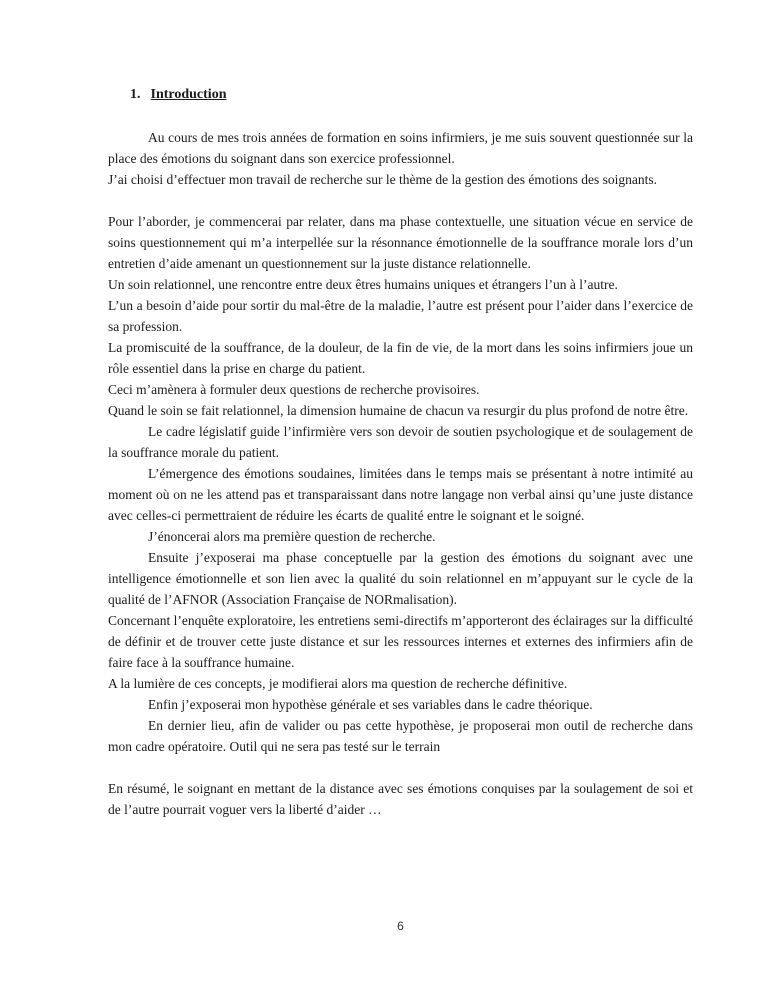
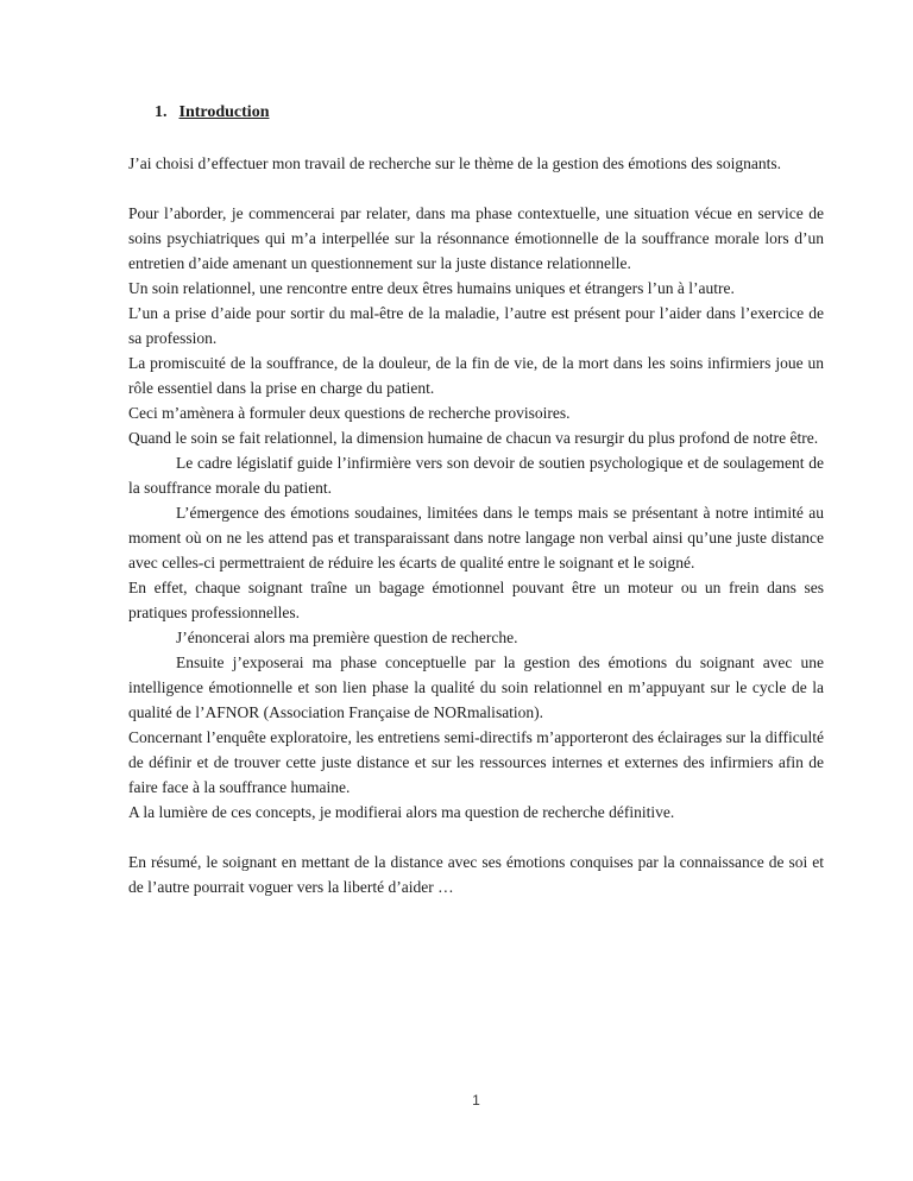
  1. Introduction
- Au cours de mes trois années de formation en soins infirmiers, je me suis souvent questionnée sur la place des émotions du soignant dans son exercice professionnel.
  J’ai choisi d’effectuer mon travail de recherche sur le thème de la gestion des émotions des soignants.
- Pour l’aborder, je commencerai par relater, dans ma phase contextuelle, une situation vécue en service de soins questionnement qui m’a interpellée sur la résonnance émotionnelle de la souffrance morale lors d’un entretien d’aide amenant un questionnement sur la juste distance relationnelle.
+ Pour l’aborder, je commencerai par relater, dans ma phase contextuelle, une situation vécue en service de soins psychiatriques qui m’a interpellée sur la résonnance émotionnelle de la souffrance morale lors d’un entretien d’aide amenant un questionnement sur la juste distance relationnelle.
  Un soin relationnel, une rencontre entre deux êtres humains uniques et étrangers l’un à l’autre.
- L’un a besoin d’aide pour sortir du mal-être de la maladie, l’autre est présent pour l’aider dans l’exercice de sa profession.
+ L’un a prise d’aide pour sortir du mal-être de la maladie, l’autre est présent pour l’aider dans l’exercice de sa profession.
  La promiscuité de la souffrance, de la douleur, de la fin de vie, de la mort dans les soins infirmiers joue un rôle essentiel dans la prise en charge du patient.
  Ceci m’amènera à formuler deux questions de recherche provisoires.
  Quand le soin se fait relationnel, la dimension humaine de chacun va resurgir du plus profond de notre être.
  Le cadre législatif guide l’infirmière vers son devoir de soutien psychologique et de soulagement de la souffrance morale du patient.
  L’émergence des émotions soudaines, limitées dans le temps mais se présentant à notre intimité au moment où on ne les attend pas et transparaissant dans notre langage non verbal ainsi qu’une juste distance avec celles-ci permettraient de réduire les écarts de qualité entre le soignant et le soigné.
+ En effet, chaque soignant traîne un bagage émotionnel pouvant être un moteur ou un frein dans ses pratiques professionnelles.
  J’énoncerai alors ma première question de recherche.
- Ensuite j’exposerai ma phase conceptuelle par la gestion des émotions du soignant avec une intelligence émotionnelle et son lien avec la qualité du soin relationnel en m’appuyant sur le cycle de la qualité de l’AFNOR (Association Française de NORmalisation).
+ Ensuite j’exposerai ma phase conceptuelle par la gestion des émotions du soignant avec une intelligence émotionnelle et son lien phase la qualité du soin relationnel en m’appuyant sur le cycle de la qualité de l’AFNOR (Association Française de NORmalisation).
  Concernant l’enquête exploratoire, les entretiens semi-directifs m’apporteront des éclairages sur la difficulté de définir et de trouver cette juste distance et sur les ressources internes et externes des infirmiers afin de faire face à la souffrance humaine.
  A la lumière de ces concepts, je modifierai alors ma question de recherche définitive.
- Enfin j’exposerai mon hypothèse générale et ses variables dans le cadre théorique.
- En dernier lieu, afin de valider ou pas cette hypothèse, je proposerai mon outil de recherche dans mon cadre opératoire. Outil qui ne sera pas testé sur le terrain
- En résumé, le soignant en mettant de la distance avec ses émotions conquises par la soulagement de soi et de l’autre pourrait voguer vers la liberté d’aider …
+ En résumé, le soignant en mettant de la distance avec ses émotions conquises par la connaissance de soi et de l’autre pourrait voguer vers la liberté d’aider …
- 6
+ 1
